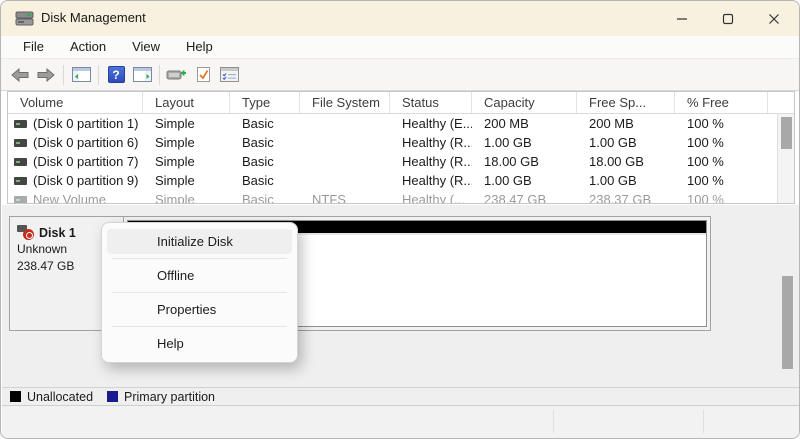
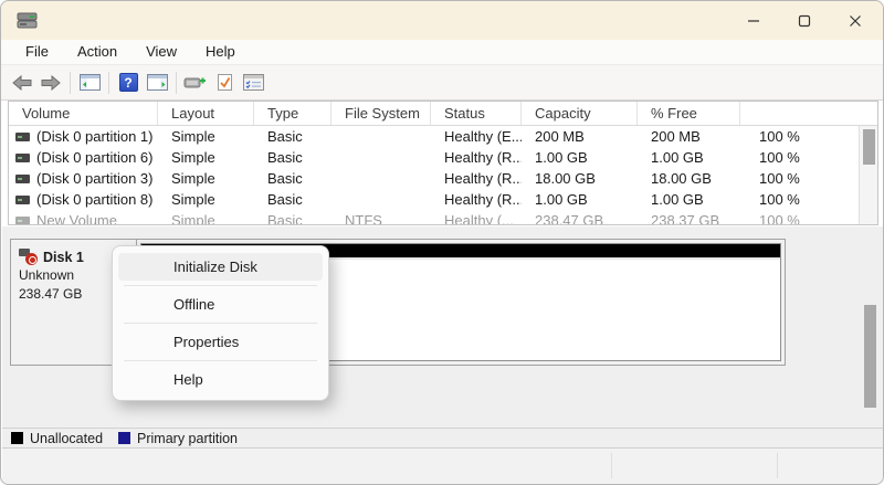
- Disk Management
  File
  Action
  View
  Help
  ?
  Volume
  Layout
  Type
  File System
  Status
  Capacity
- Free Sp...
  % Free
  (Disk 0 partition 1)
  Simple
  Basic
  Healthy (E...
  200 MB
  200 MB
  100 %
  (Disk 0 partition 6)
  Simple
  Basic
  Healthy (R..
  1.00 GB
  1.00 GB
  100 %
- (Disk 0 partition 7)
+ (Disk 0 partition 3)
  Simple
  Basic
  Healthy (R..
  18.00 GB
  18.00 GB
  100 %
- (Disk 0 partition 9)
+ (Disk 0 partition 8)
  Simple
  Basic
  Healthy (R..
  1.00 GB
  1.00 GB
  100 %
  New Volume
  Simple
  Basic
  NTFS
  Healthy (...
  238.47 GB
  238.37 GB
  100 %
  Disk 1
  Unknown
  238.47 GB
  Initialize Disk
  Offline
  Properties
  Help
  Unallocated
  Primary partition
